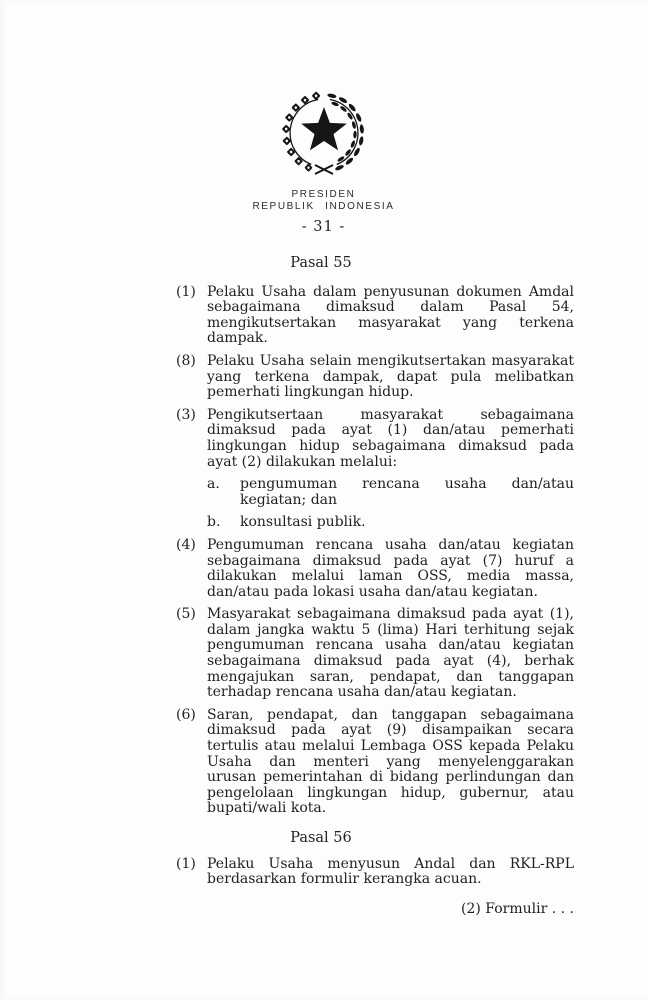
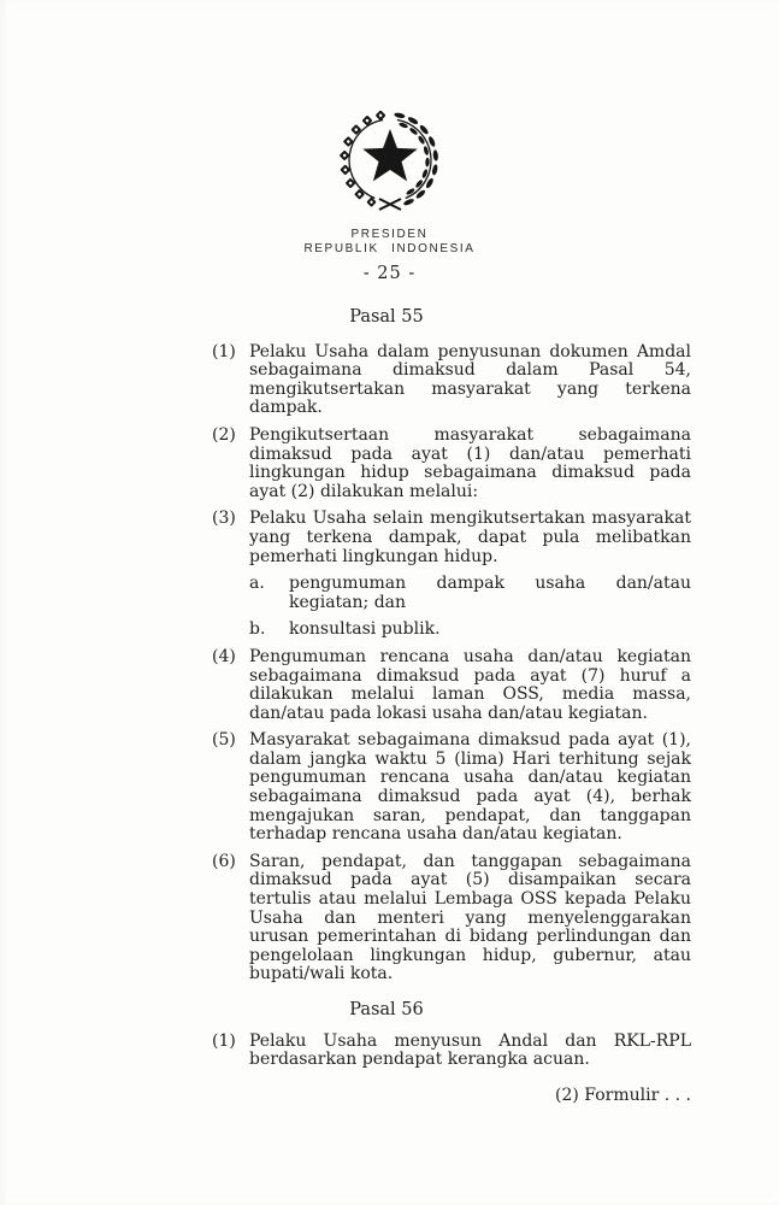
  PRESIDEN
  REPUBLIK INDONESIA
- - 31 -
+ - 25 -
  Pasal 55
  (1)
  Pelaku Usaha dalam penyusunan dokumen Amdal sebagaimana dimaksud dalam Pasal 54, mengikutsertakan masyarakat yang terkena dampak.
- (8)
+ (2)
- Pelaku Usaha selain mengikutsertakan masyarakat yang terkena dampak, dapat pula melibatkan pemerhati lingkungan hidup.
+ Pengikutsertaan masyarakat sebagaimana dimaksud pada ayat (1) dan/atau pemerhati lingkungan hidup sebagaimana dimaksud pada ayat (2) dilakukan melalui:
  (3)
- Pengikutsertaan masyarakat sebagaimana dimaksud pada ayat (1) dan/atau pemerhati lingkungan hidup sebagaimana dimaksud pada ayat (2) dilakukan melalui:
+ Pelaku Usaha selain mengikutsertakan masyarakat yang terkena dampak, dapat pula melibatkan pemerhati lingkungan hidup.
  a.
- pengumuman rencana usaha dan/atau kegiatan; dan
+ pengumuman dampak usaha dan/atau kegiatan; dan
  b.
  konsultasi publik.
  (4)
  Pengumuman rencana usaha dan/atau kegiatan sebagaimana dimaksud pada ayat (7) huruf a dilakukan melalui laman OSS, media massa, dan/atau pada lokasi usaha dan/atau kegiatan.
  (5)
  Masyarakat sebagaimana dimaksud pada ayat (1), dalam jangka waktu 5 (lima) Hari terhitung sejak pengumuman rencana usaha dan/atau kegiatan sebagaimana dimaksud pada ayat (4), berhak mengajukan saran, pendapat, dan tanggapan terhadap rencana usaha dan/atau kegiatan.
  (6)
- Saran, pendapat, dan tanggapan sebagaimana dimaksud pada ayat (9) disampaikan secara tertulis atau melalui Lembaga OSS kepada Pelaku Usaha dan menteri yang menyelenggarakan urusan pemerintahan di bidang perlindungan dan pengelolaan lingkungan hidup, gubernur, atau bupati/wali kota.
+ Saran, pendapat, dan tanggapan sebagaimana dimaksud pada ayat (5) disampaikan secara tertulis atau melalui Lembaga OSS kepada Pelaku Usaha dan menteri yang menyelenggarakan urusan pemerintahan di bidang perlindungan dan pengelolaan lingkungan hidup, gubernur, atau bupati/wali kota.
  Pasal 56
  (1)
- Pelaku Usaha menyusun Andal dan RKL-RPL berdasarkan formulir kerangka acuan.
+ Pelaku Usaha menyusun Andal dan RKL-RPL berdasarkan pendapat kerangka acuan.
  (2) Formulir . . .
